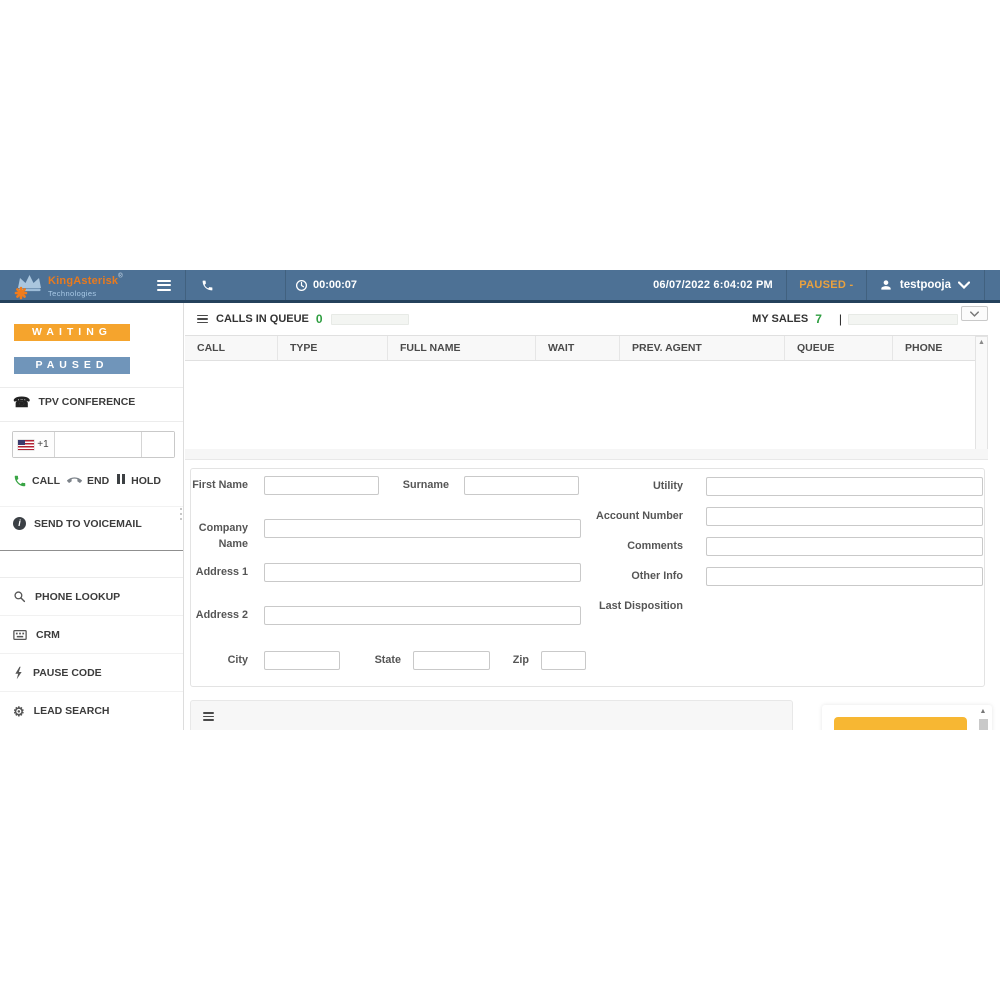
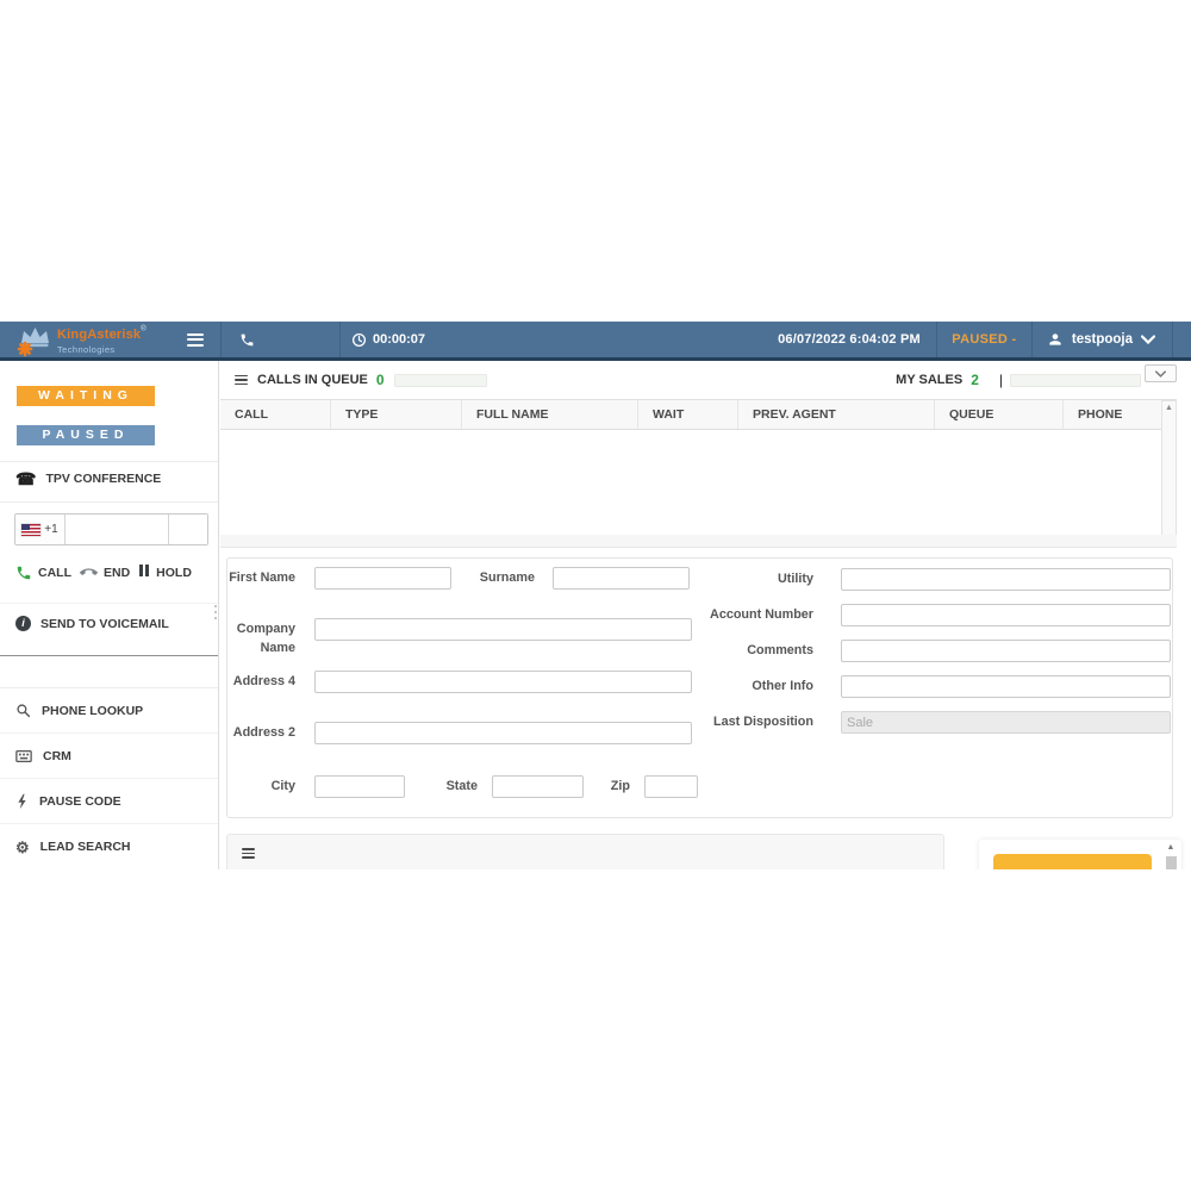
  KingAsterisk
  Technologies
  00:00:07
  06/07/2022 6:04:02 PM
  PAUSED -
  testpooja
  WAITING
  PAUSED
  ☎
  TPV CONFERENCE
  +1
  CALL
  END
  HOLD
  i
  SEND TO VOICEMAIL
  PHONE LOOKUP
  CRM
  PAUSE CODE
  ⚙
  LEAD SEARCH
  CALLS IN QUEUE
  0
  MY SALES
- 7
+ 2
  |
  CALL
  TYPE
  FULL NAME
  WAIT
  PREV. AGENT
  QUEUE
  PHONE
  First Name
  Surname
  Company Name
- Address 1
+ Address 4
  Address 2
  City
  State
  Zip
  Utility
  Account Number
  Comments
  Other Info
  Last Disposition
+ Sale
